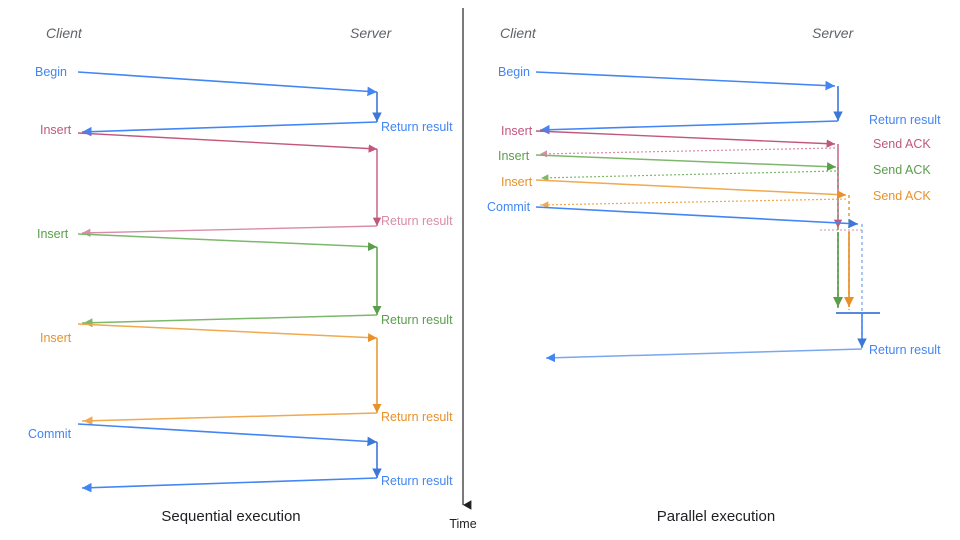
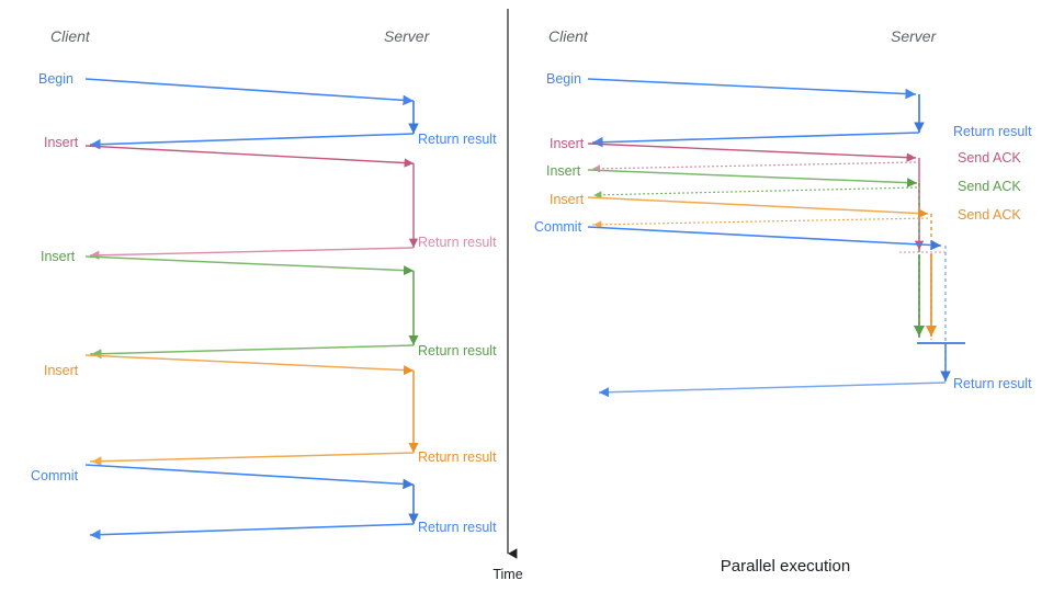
  Client
  Server
  Begin
  Insert
  Insert
  Insert
  Commit
  Return result
  Return result
  Return result
  Return result
  Return result
- Sequential execution
  Time
  Client
  Server
  Begin
  Insert
  Insert
  Insert
  Commit
  Return result
  Send ACK
  Send ACK
  Send ACK
  Return result
  Parallel execution
